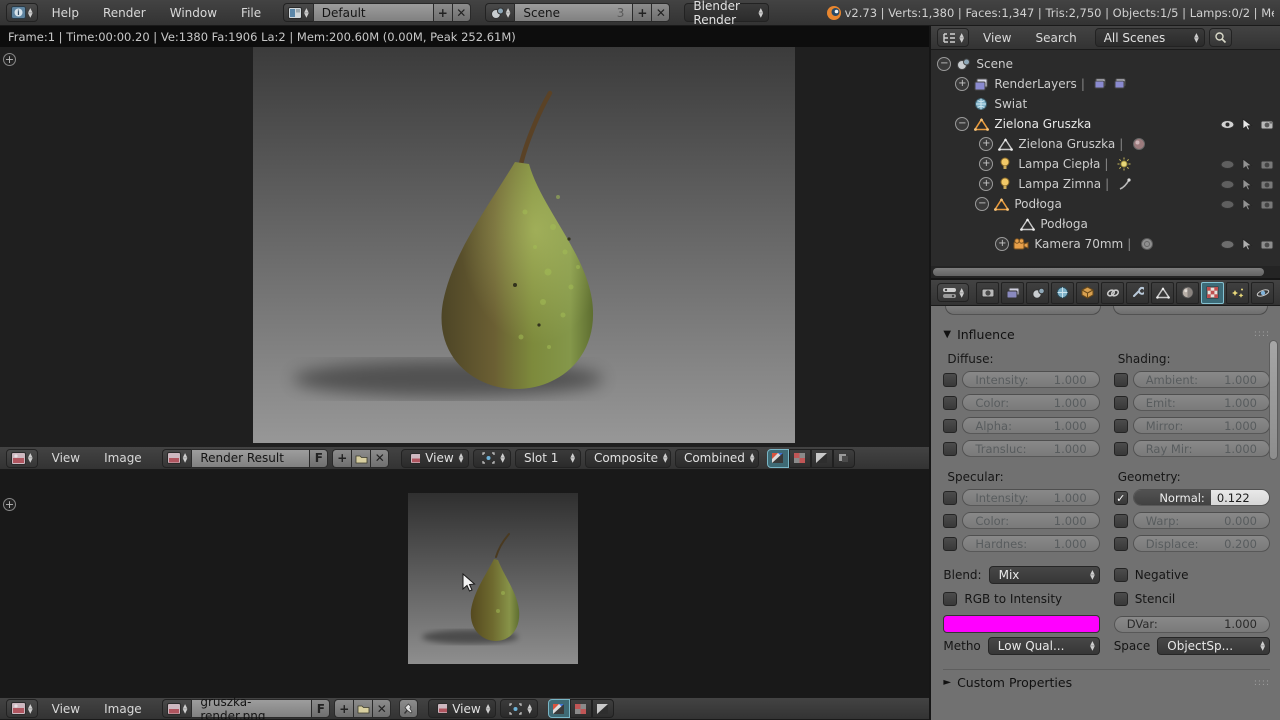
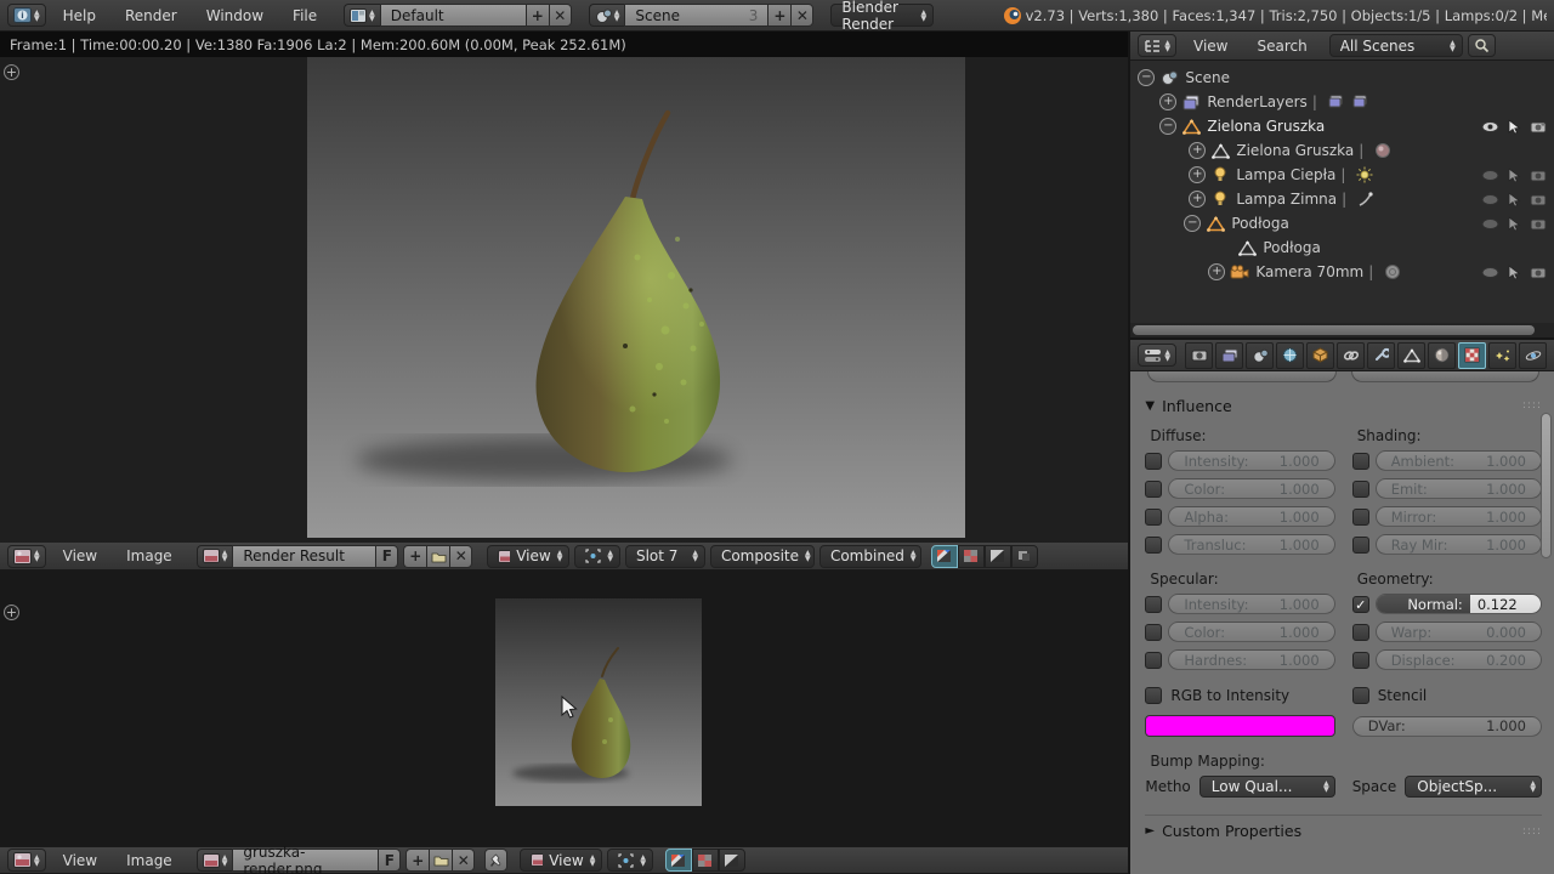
  i
  Help
  Render
  Window
  File
  Default
  +
  ✕
  Scene
  3
  +
  ✕
  Blender Render
  v2.73 | Verts:1,380 | Faces:1,347 | Tris:2,750 | Objects:1/5 | Lamps:0/2 | M
  Frame:1 | Time:00:00.20 | Ve:1380 Fa:1906 La:2 | Mem:200.60M (0.00M, Peak 252.61M)
  +
  View
  Image
  Render Result
  F
  +
  ✕
  View
- Slot 1
+ Slot 7
  Composite
  Combined
  +
  View
  Image
  gruszka-render.png
  F
  +
  ✕
  View
  View
  Search
  All Scenes
  −
  Scene
  +
  RenderLayers
  |
- Swiat
  −
  Zielona Gruszka
  +
  Zielona Gruszka
  |
  +
  Lampa Ciepła
  |
  +
  Lampa Zimna
  |
  −
  Podłoga
  Podłoga
  +
  Kamera 70mm
  |
  ▼
  Influence
  ::::
  Diffuse:
  Intensity:
  1.000
  Color:
  1.000
  Alpha:
  1.000
  Transluc:
  1.000
  Shading:
  Ambient:
  1.000
  Emit:
  1.000
  Mirror:
  1.000
  Ray Mir:
  1.000
  Specular:
  Intensity:
  1.000
  Color:
  1.000
  Hardnes:
  1.000
  Geometry:
  ✓
  Normal:
  0.122
  Warp:
  0.000
  Displace:
  0.200
- Blend:
- Mix
- Negative
  RGB to Intensity
  Stencil
  DVar:
  1.000
+ Bump Mapping:
  Metho
  Low Qual...
  Space
  ObjectSp...
  ►
  Custom Properties
  ::::
